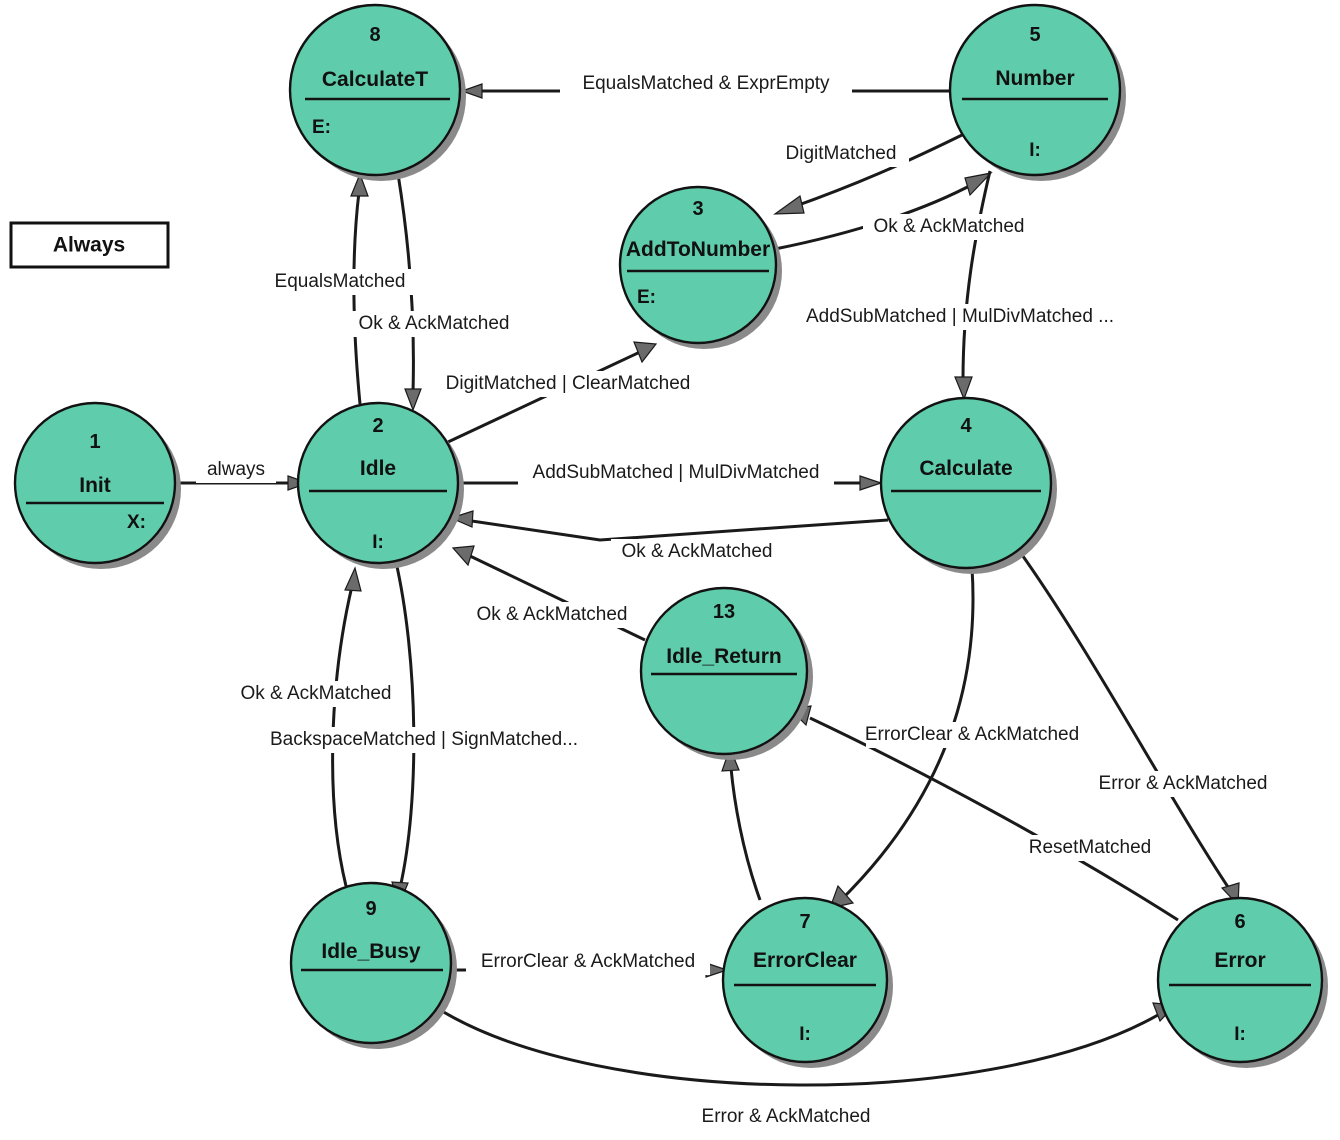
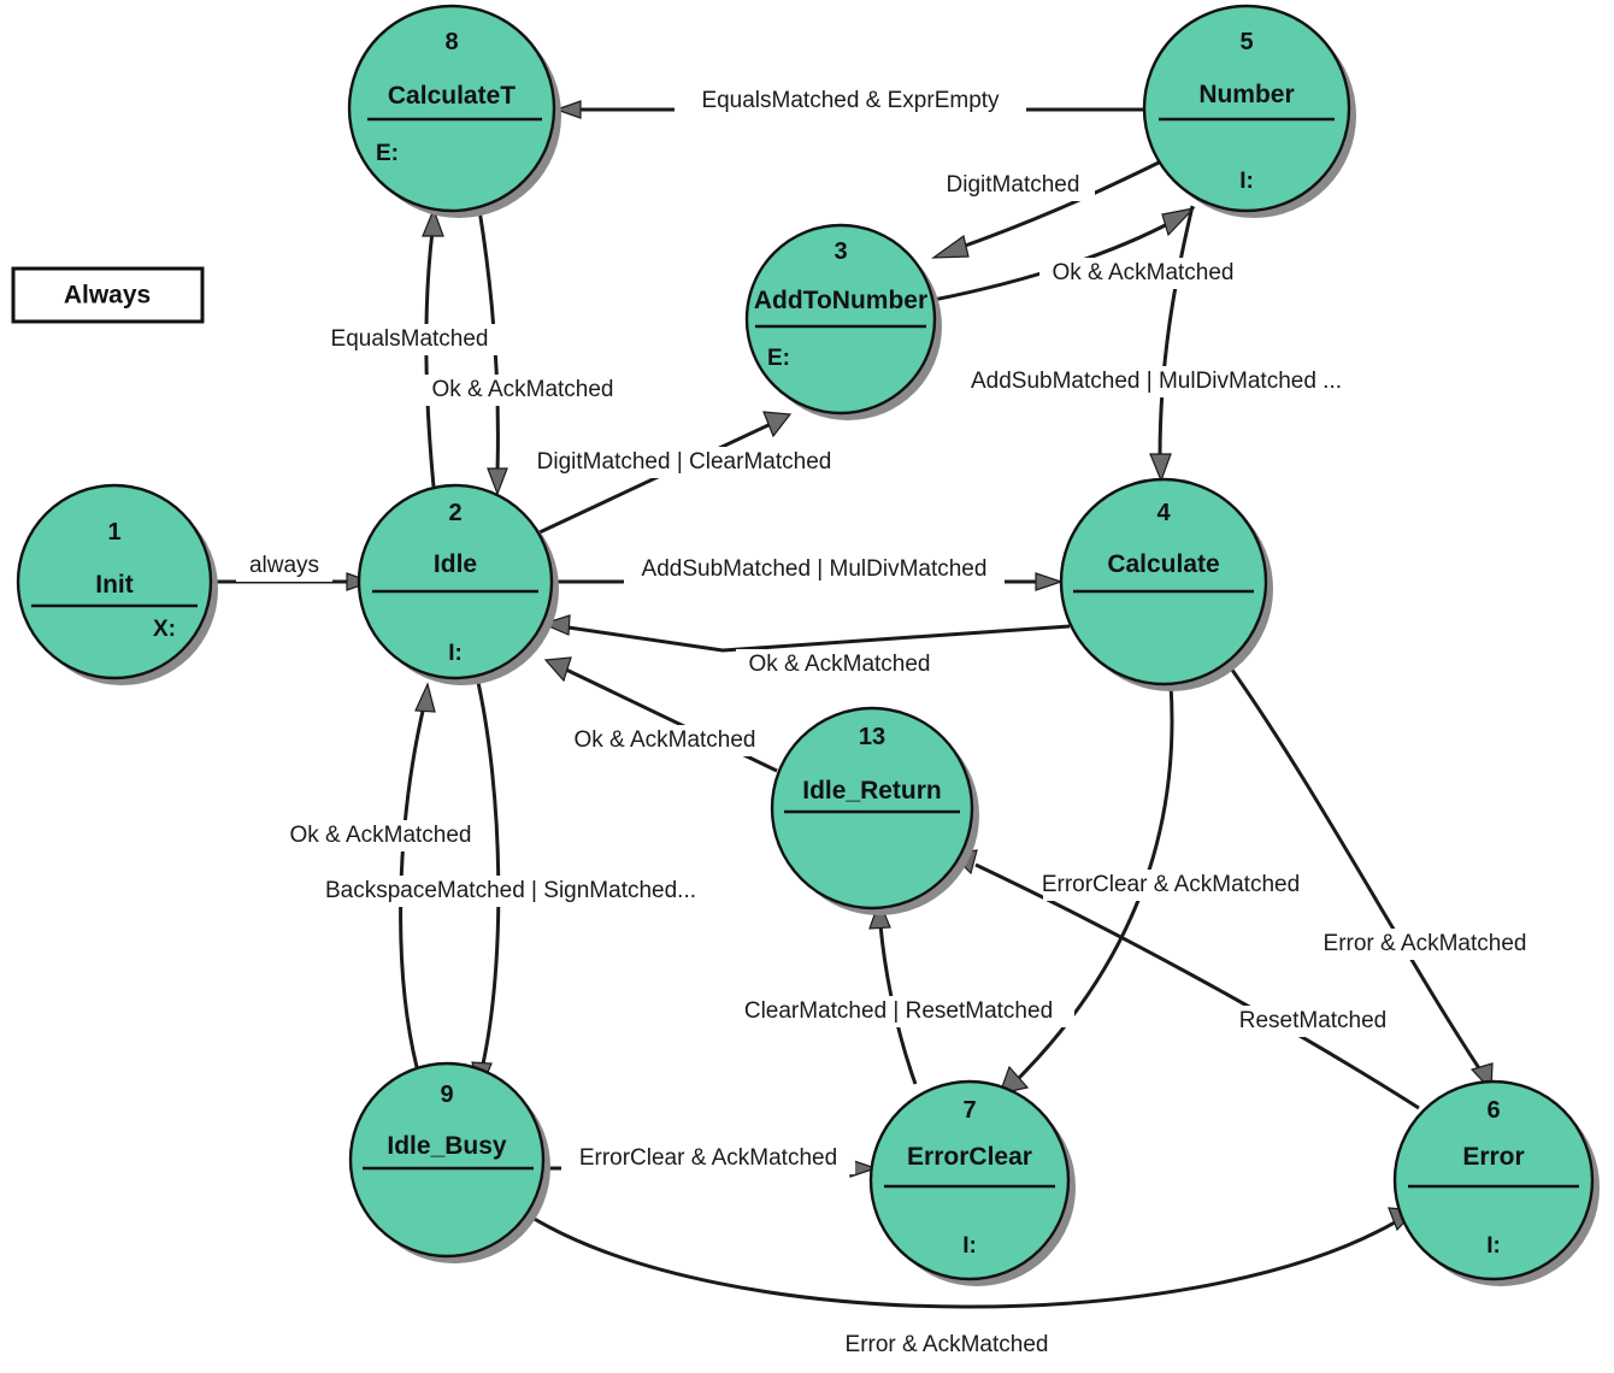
  1
  Init
  X:
  2
  Idle
  I:
  3
  AddToNumber
  E:
  4
  Calculate
  5
  Number
  I:
  6
  Error
  I:
  7
  ErrorClear
  I:
  8
  CalculateT
  E:
  9
  Idle_Busy
  13
  Idle_Return
  always
  EqualsMatched & ExprEmpty
  DigitMatched
  Ok & AckMatched
  AddSubMatched | MulDivMatched ...
  Ok & AckMatched
  EqualsMatched
  DigitMatched | ClearMatched
  AddSubMatched | MulDivMatched
  Ok & AckMatched
  Ok & AckMatched
  Ok & AckMatched
  BackspaceMatched | SignMatched...
+ ClearMatched | ResetMatched
  ErrorClear & AckMatched
  ResetMatched
  Error & AckMatched
  ErrorClear & AckMatched
  Error & AckMatched
  Always
